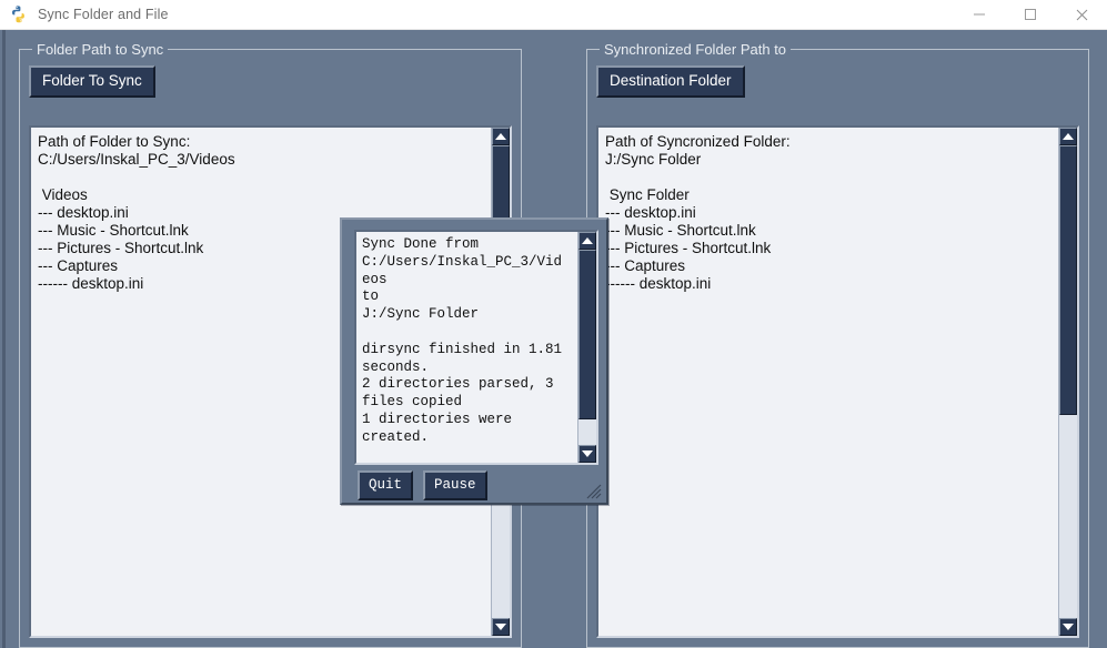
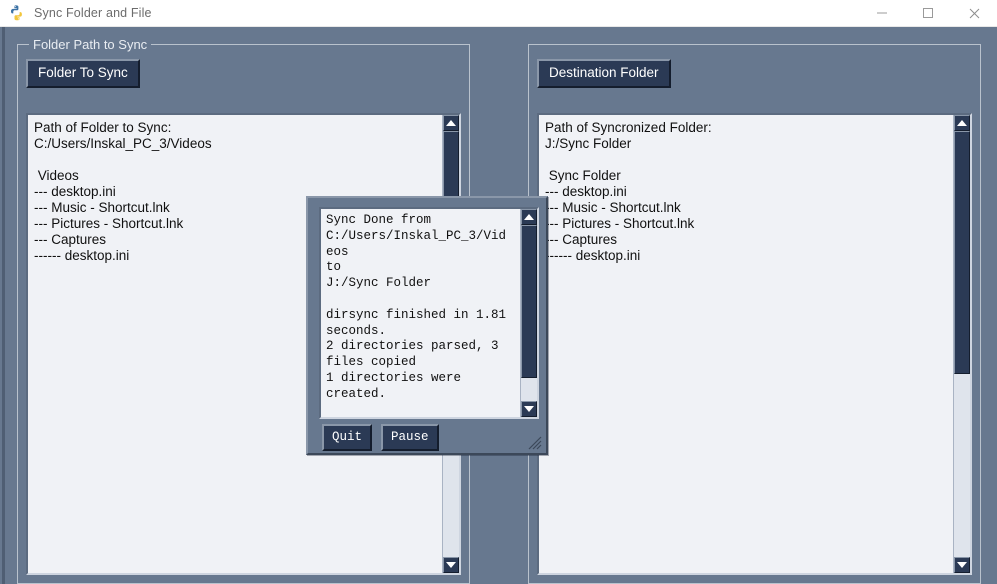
  Sync Folder and File
  Folder Path to Sync
  Folder To Sync
  Path of Folder to Sync:
  C:/Users/Inskal_PC_3/Videos
  Videos
  --- desktop.ini
  --- Music - Shortcut.lnk
  --- Pictures - Shortcut.lnk
  --- Captures
  ------ desktop.ini
- Synchronized Folder Path to
  Destination Folder
  Path of Syncronized Folder:
  J:/Sync Folder
  Sync Folder
  --- desktop.ini
  -- Music - Shortcut.lnk
  -- Pictures - Shortcut.lnk
  -- Captures
  ----- desktop.ini
  Sync Done from
  C:/Users/Inskal_PC_3/Vid
  eos
  to
  J:/Sync Folder
  dirsync finished in 1.81
  seconds.
  2 directories parsed, 3
  files copied
  1 directories were
  created.
  Quit
  Pause
